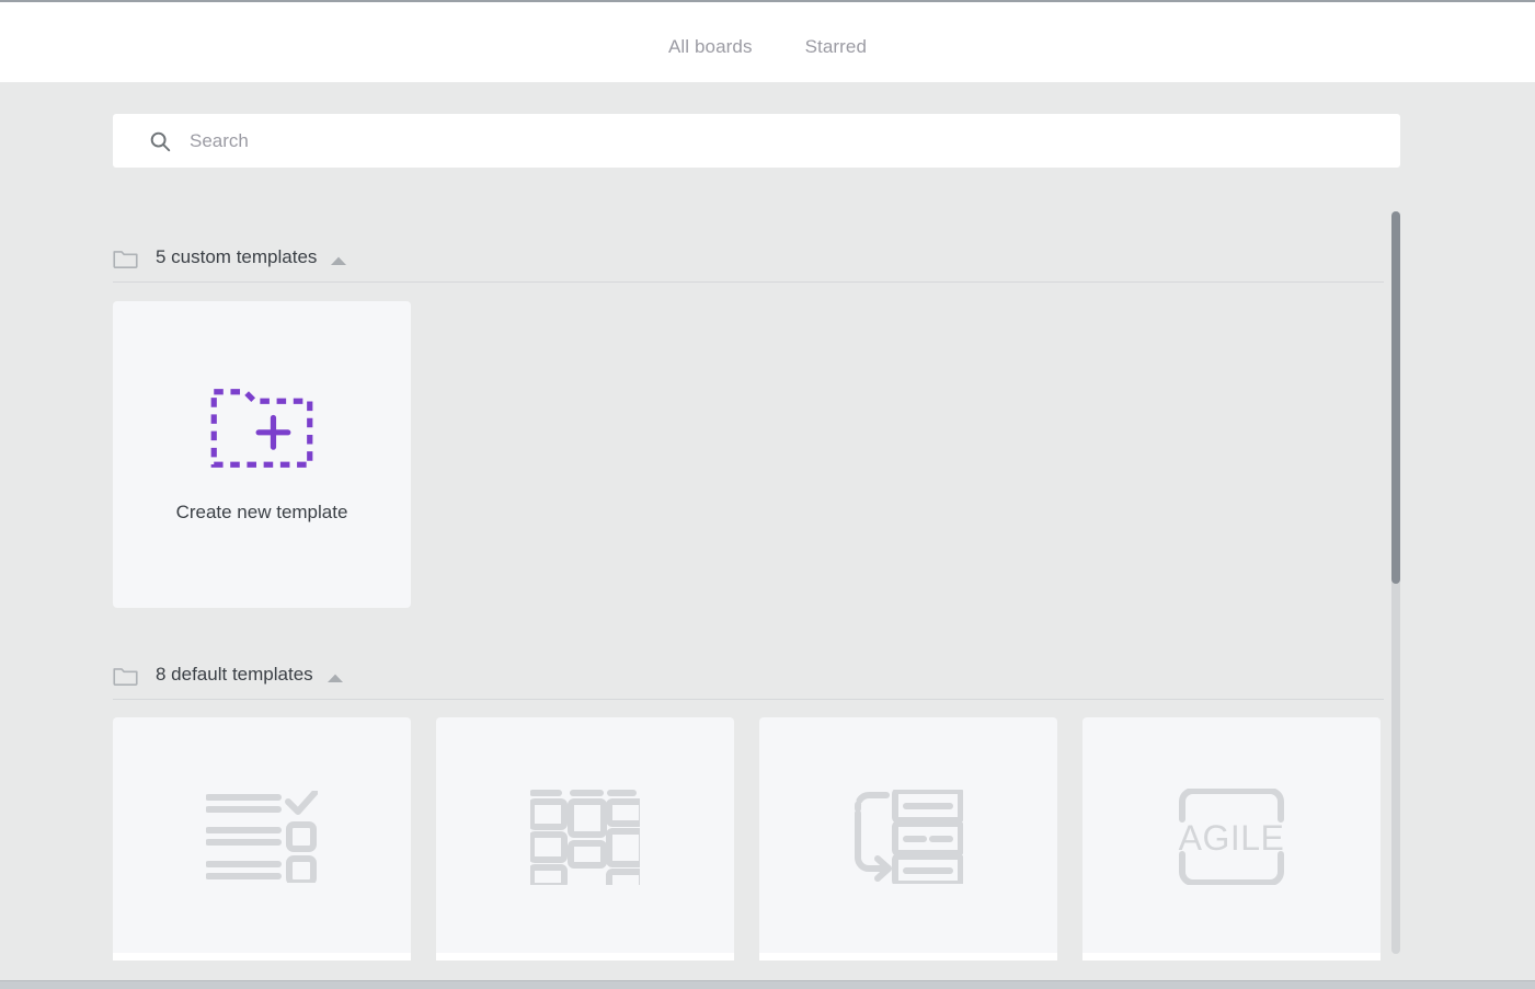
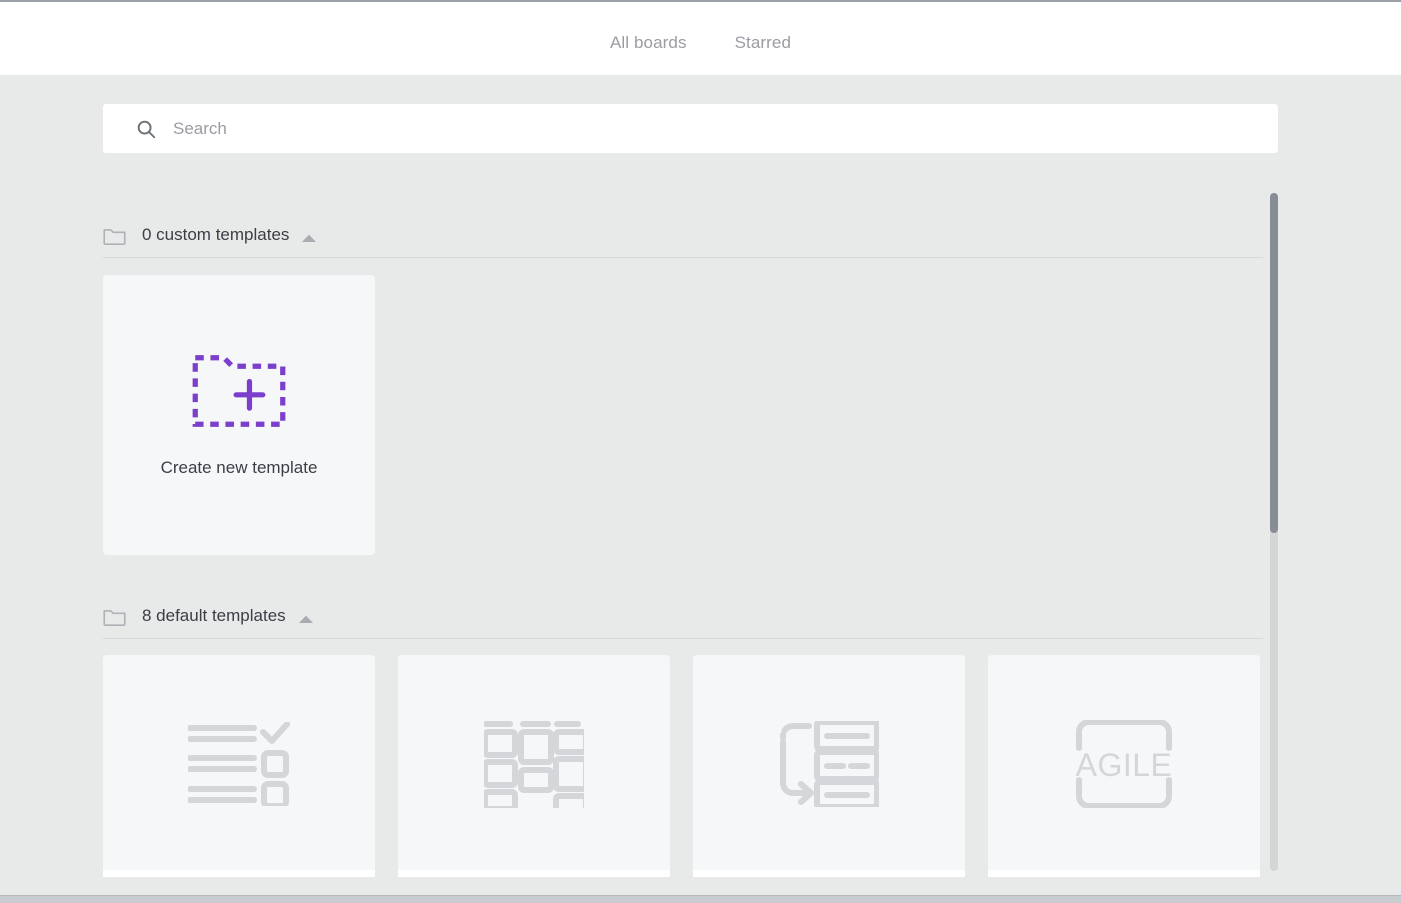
  All boards
  Starred
  Search
- 5 custom templates
+ 0 custom templates
  Create new template
  8 default templates
  AGILE
